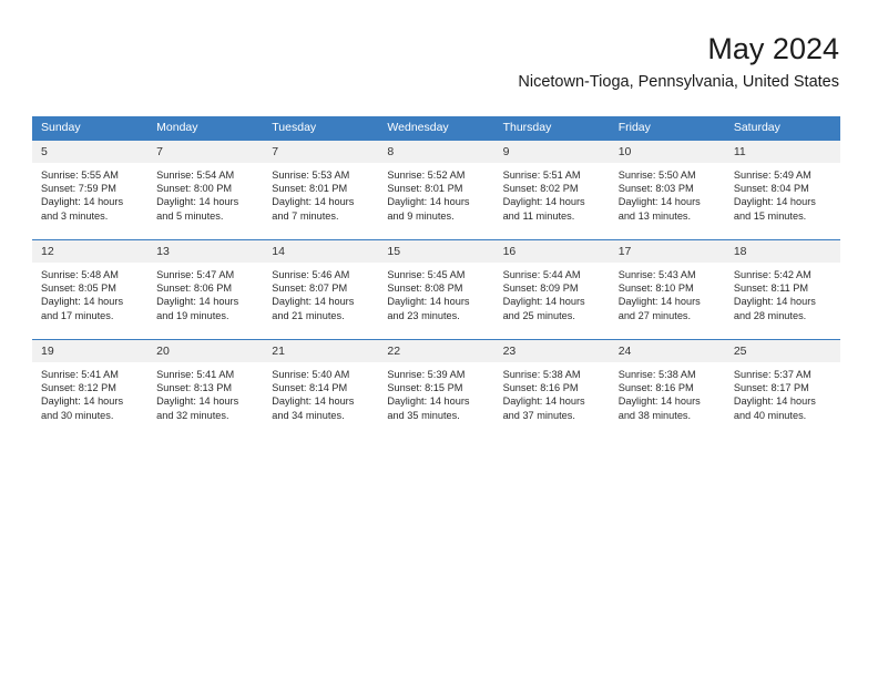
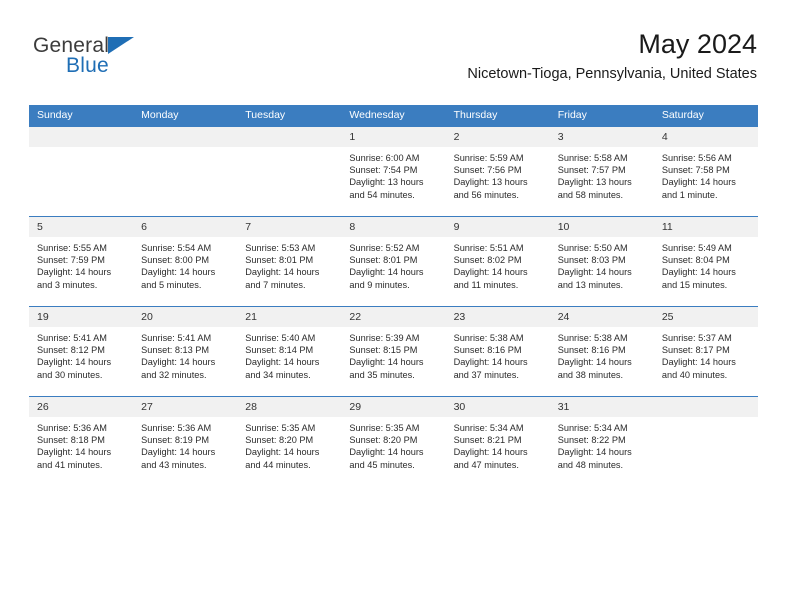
+ General
+ Blue
  May 2024
  Nicetown-Tioga, Pennsylvania, United States
  Sunday	Monday	Tuesday	Wednesday	Thursday	Friday	Saturday
+ 			1Sunrise: 6:00 AMSunset: 7:54 PMDaylight: 13 hoursand 54 minutes.	2Sunrise: 5:59 AMSunset: 7:56 PMDaylight: 13 hoursand 56 minutes.	3Sunrise: 5:58 AMSunset: 7:57 PMDaylight: 13 hoursand 58 minutes.	4Sunrise: 5:56 AMSunset: 7:58 PMDaylight: 14 hoursand 1 minute.
- 5Sunrise: 5:55 AMSunset: 7:59 PMDaylight: 14 hoursand 3 minutes.	7Sunrise: 5:54 AMSunset: 8:00 PMDaylight: 14 hoursand 5 minutes.	7Sunrise: 5:53 AMSunset: 8:01 PMDaylight: 14 hoursand 7 minutes.	8Sunrise: 5:52 AMSunset: 8:01 PMDaylight: 14 hoursand 9 minutes.	9Sunrise: 5:51 AMSunset: 8:02 PMDaylight: 14 hoursand 11 minutes.	10Sunrise: 5:50 AMSunset: 8:03 PMDaylight: 14 hoursand 13 minutes.	11Sunrise: 5:49 AMSunset: 8:04 PMDaylight: 14 hoursand 15 minutes.
+ 5Sunrise: 5:55 AMSunset: 7:59 PMDaylight: 14 hoursand 3 minutes.	6Sunrise: 5:54 AMSunset: 8:00 PMDaylight: 14 hoursand 5 minutes.	7Sunrise: 5:53 AMSunset: 8:01 PMDaylight: 14 hoursand 7 minutes.	8Sunrise: 5:52 AMSunset: 8:01 PMDaylight: 14 hoursand 9 minutes.	9Sunrise: 5:51 AMSunset: 8:02 PMDaylight: 14 hoursand 11 minutes.	10Sunrise: 5:50 AMSunset: 8:03 PMDaylight: 14 hoursand 13 minutes.	11Sunrise: 5:49 AMSunset: 8:04 PMDaylight: 14 hoursand 15 minutes.
- 12Sunrise: 5:48 AMSunset: 8:05 PMDaylight: 14 hoursand 17 minutes.	13Sunrise: 5:47 AMSunset: 8:06 PMDaylight: 14 hoursand 19 minutes.	14Sunrise: 5:46 AMSunset: 8:07 PMDaylight: 14 hoursand 21 minutes.	15Sunrise: 5:45 AMSunset: 8:08 PMDaylight: 14 hoursand 23 minutes.	16Sunrise: 5:44 AMSunset: 8:09 PMDaylight: 14 hoursand 25 minutes.	17Sunrise: 5:43 AMSunset: 8:10 PMDaylight: 14 hoursand 27 minutes.	18Sunrise: 5:42 AMSunset: 8:11 PMDaylight: 14 hoursand 28 minutes.
  19Sunrise: 5:41 AMSunset: 8:12 PMDaylight: 14 hoursand 30 minutes.	20Sunrise: 5:41 AMSunset: 8:13 PMDaylight: 14 hoursand 32 minutes.	21Sunrise: 5:40 AMSunset: 8:14 PMDaylight: 14 hoursand 34 minutes.	22Sunrise: 5:39 AMSunset: 8:15 PMDaylight: 14 hoursand 35 minutes.	23Sunrise: 5:38 AMSunset: 8:16 PMDaylight: 14 hoursand 37 minutes.	24Sunrise: 5:38 AMSunset: 8:16 PMDaylight: 14 hoursand 38 minutes.	25Sunrise: 5:37 AMSunset: 8:17 PMDaylight: 14 hoursand 40 minutes.
+ 26Sunrise: 5:36 AMSunset: 8:18 PMDaylight: 14 hoursand 41 minutes.	27Sunrise: 5:36 AMSunset: 8:19 PMDaylight: 14 hoursand 43 minutes.	28Sunrise: 5:35 AMSunset: 8:20 PMDaylight: 14 hoursand 44 minutes.	29Sunrise: 5:35 AMSunset: 8:20 PMDaylight: 14 hoursand 45 minutes.	30Sunrise: 5:34 AMSunset: 8:21 PMDaylight: 14 hoursand 47 minutes.	31Sunrise: 5:34 AMSunset: 8:22 PMDaylight: 14 hoursand 48 minutes.
